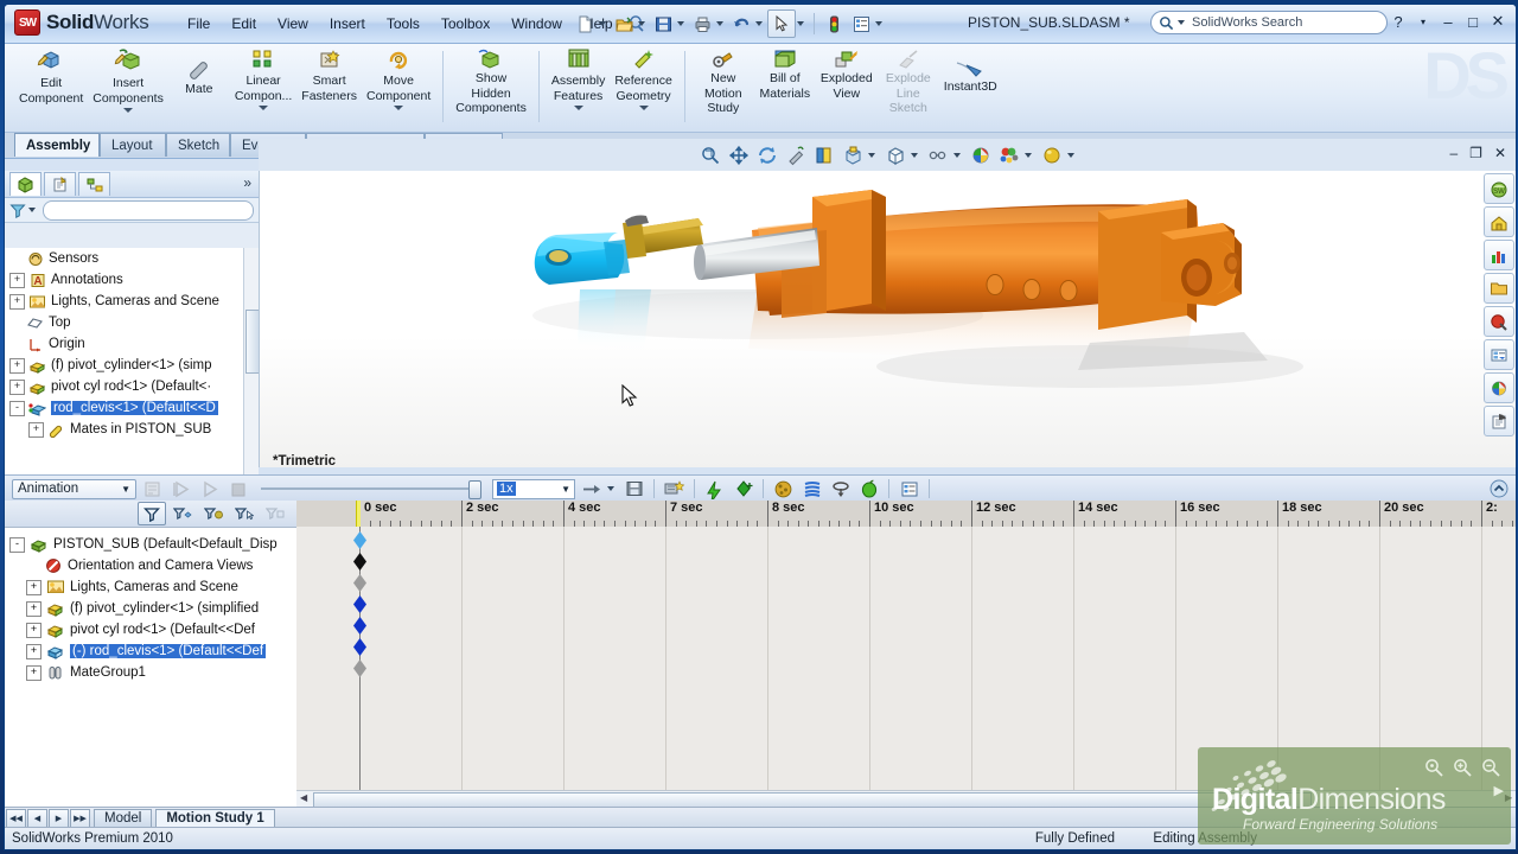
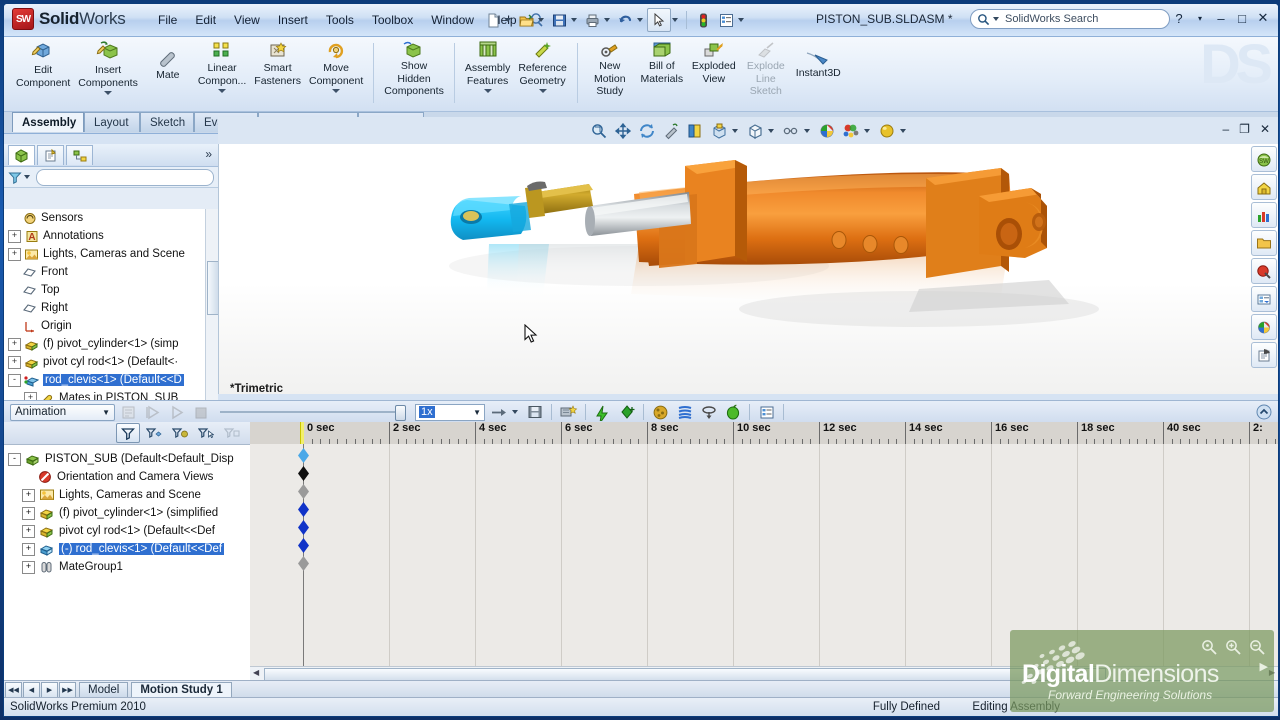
  SW
  SolidWorks
  File
  Edit
  View
  Insert
  Tools
  Toolbox
  Window
  elp
  PISTON_SUB.SLDASM *
  SolidWorks Search
  ?
  ▾
  –
  □
  ✕
  DS
  Edit
  Component
  Insert
  Components
  Mate
  Linear
  Compon...
  Smart
  Fasteners
  Move
  Component
  Show
  Hidden
  Components
  Assembly
  Features
  Reference
  Geometry
  New
  Motion
  Study
  Bill of
  Materials
  Exploded
  View
  Explode
  Line
  Sketch
  Instant3D
  Assembly
  Layout
  Sketch
  »
  Sensors
  +
  A
  Annotations
  +
  Lights, Cameras and Scene
+ Front
  Top
+ Right
  Origin
  +
  (f) pivot_cylinder<1> (simp
  +
  pivot cyl rod<1> (Default<·
  -
  rod_clevis<1> (Default<<D
  +
  Mates in PISTON_SUB
  –
  ❐
  ✕
  *Trimetric
  Animation
  ▼
  1x
  ▼
  -
  PISTON_SUB (Default<Default_Disp
  Orientation and Camera Views
  +
  Lights, Cameras and Scene
  +
  (f) pivot_cylinder<1> (simplified
  +
  pivot cyl rod<1> (Default<<Def
  +
  (-) rod_clevis<1> (Default<<Def
  +
  MateGroup1
  0 sec
  2 sec
  4 sec
- 7 sec
+ 6 sec
  8 sec
  10 sec
  12 sec
  14 sec
  16 sec
  18 sec
- 20 sec
+ 40 sec
  2:
  ◀
  ▶
  Model
  Motion Study 1
  SolidWorks Premium 2010
  Fully Defined
  Editing Assembly
  DigitalDimensions
  Forward Engineering Solutions
  ▶
